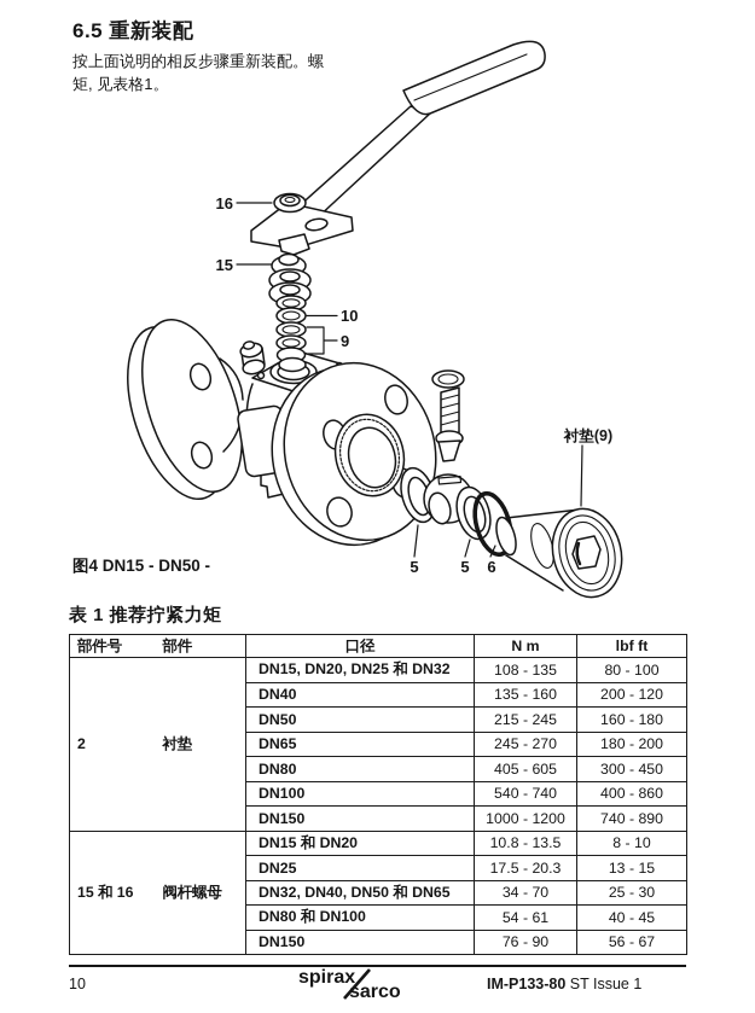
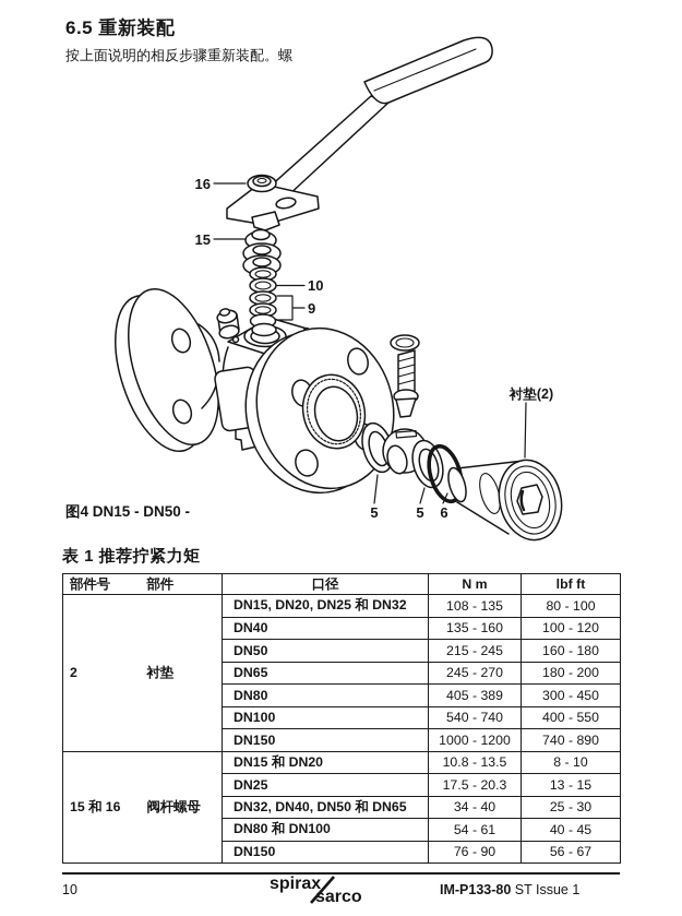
  6.5 重新装配
  按上面说明的相反步骤重新装配。螺
- 矩, 见表格1。
  16
  15
  10
  9
  5
  5
  6
- 衬垫(9)
+ 衬垫(2)
  图4 DN15 - DN50 -
  表 1 推荐拧紧力矩
  部件号	部件	口径	N m	lbf ft
  2	衬垫	DN15, DN20, DN25 和 DN32	108 - 135	80 - 100
- DN40	135 - 160	200 - 120
+ DN40	135 - 160	100 - 120
  DN50	215 - 245	160 - 180
  DN65	245 - 270	180 - 200
- DN80	405 - 605	300 - 450
+ DN80	405 - 389	300 - 450
- DN100	540 - 740	400 - 860
+ DN100	540 - 740	400 - 550
  DN150	1000 - 1200	740 - 890
  15 和 16	阀杆螺母	DN15 和 DN20	10.8 - 13.5	8 - 10
  DN25	17.5 - 20.3	13 - 15
- DN32, DN40, DN50 和 DN65	34 - 70	25 - 30
+ DN32, DN40, DN50 和 DN65	34 - 40	25 - 30
  DN80 和 DN100	54 - 61	40 - 45
  DN150	76 - 90	56 - 67
  10
  spirax
  sarco
  IM-P133-80 ST Issue 1
